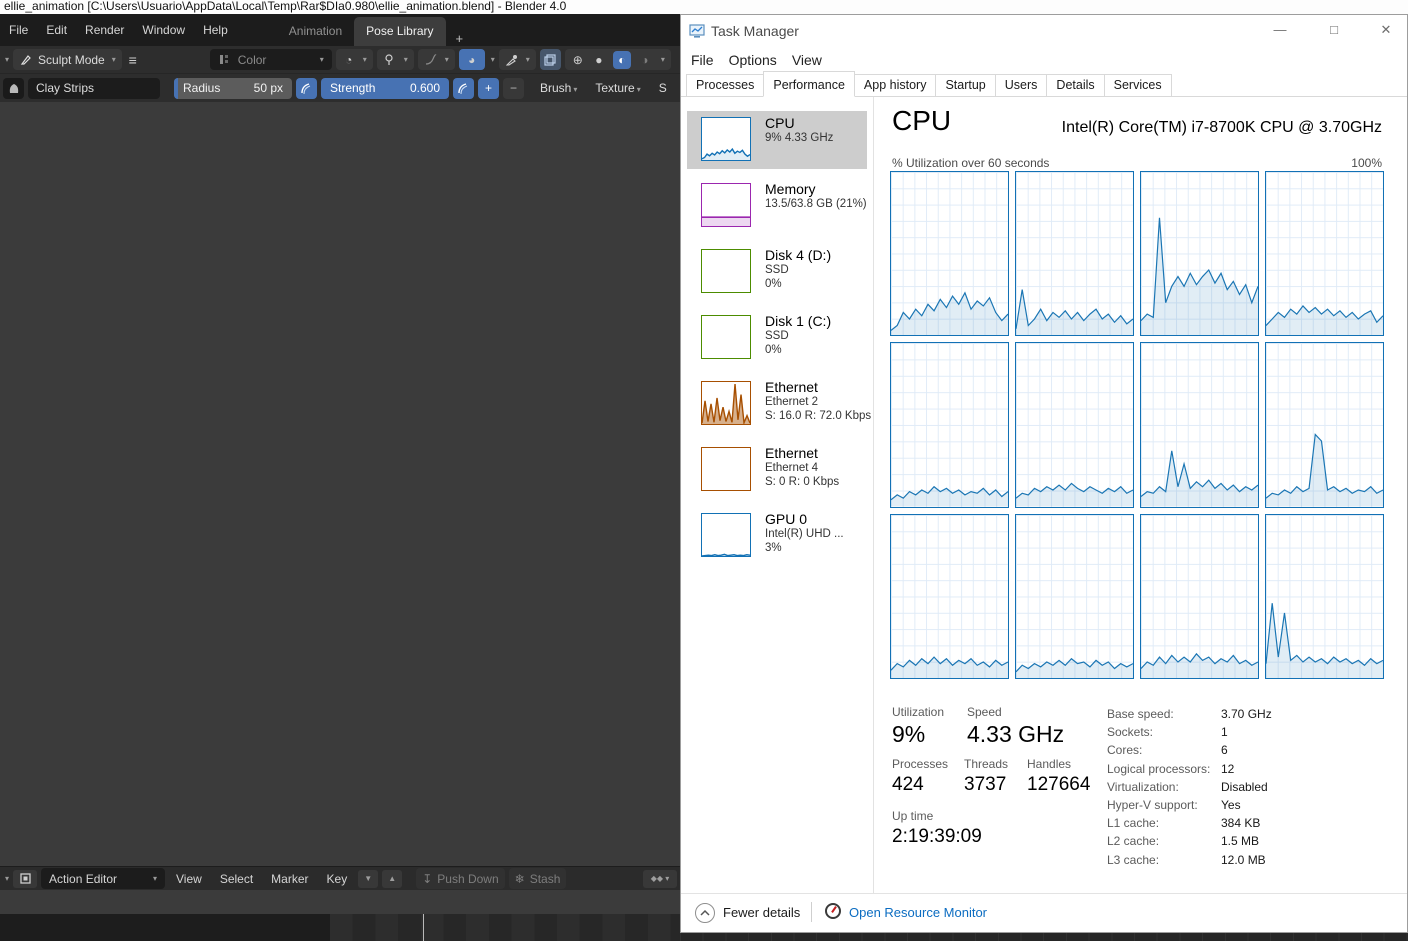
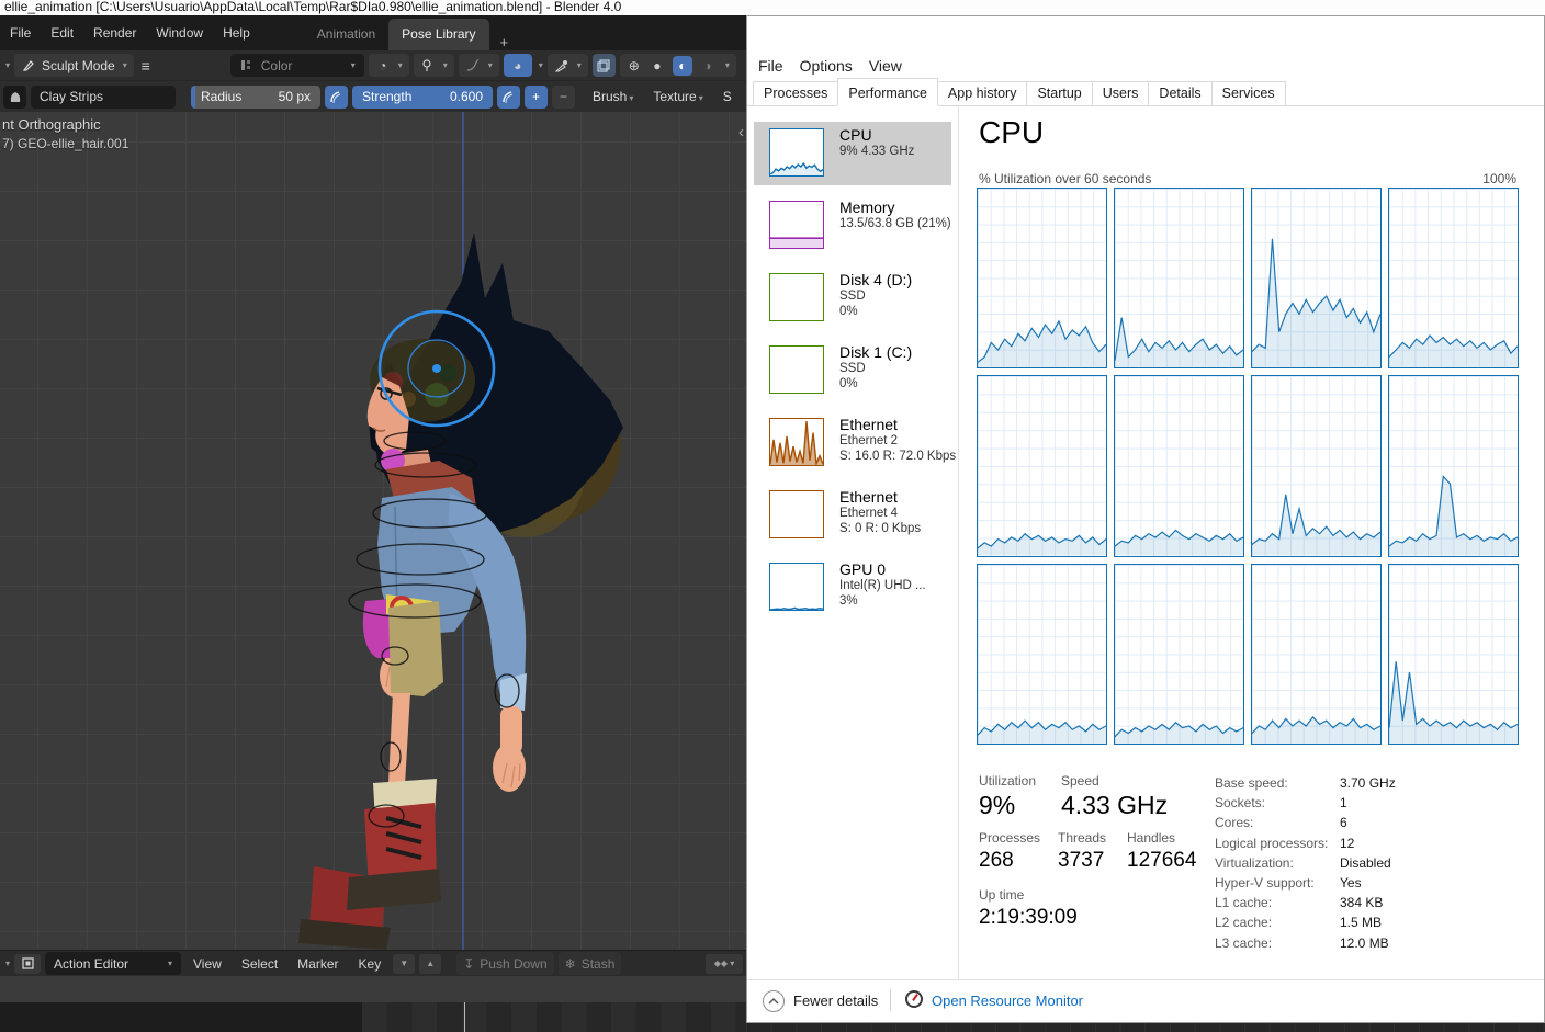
  ellie_animation [C:\Users\Usuario\AppData\Local\Temp\Rar$DIa0.980\ellie_animation.blend] - Blender 4.0
  File
  Edit
  Render
  Window
  Help
  Animation
  Pose Library
  +
  ▾
  Sculpt Mode
  ▾
  ≡
  Color
  ▾
  ◔
  ▾
  ▾
  ▾
  ◕
  ▾
  ▾
  ⊕
  ●
  ◐
  ◑
  ▾
  Clay Strips
  Radius
  50 px
  Strength
  0.600
  +
  −
  Brush ▾
  Texture ▾
  S
+ nt Orthographic
+ 7) GEO-ellie_hair.001
+ ‹
  ▾
  Action Editor
  ▾
  View
  Select
  Marker
  Key
  ▼
  ▲
  ↧
  Push Down
  ❄
  Stash
  ◆◆ ▾
- Task Manager
- —
- □
- ✕
  File
  Options
  View
  Processes
  Performance
  App history
  Startup
  Users
  Details
  Services
  CPU
  9% 4.33 GHz
  Memory
  13.5/63.8 GB (21%)
  Disk 4 (D:)
  SSD
  0%
  Disk 1 (C:)
  SSD
  0%
  Ethernet
  Ethernet 2
  S: 16.0 R: 72.0 Kbps
  Ethernet
  Ethernet 4
  S: 0 R: 0 Kbps
  GPU 0
  Intel(R) UHD ...
  3%
  CPU
- Intel(R) Core(TM) i7-8700K CPU @ 3.70GHz
  % Utilization over 60 seconds
  100%
  Utilization
  Speed
  9%
  4.33 GHz
  Processes
  Threads
  Handles
- 424
+ 268
  3737
  127664
  Up time
  2:19:39:09
  Base speed:
  3.70 GHz
  Sockets:
  1
  Cores:
  6
  Logical processors:
  12
  Virtualization:
  Disabled
  Hyper-V support:
  Yes
  L1 cache:
  384 KB
  L2 cache:
  1.5 MB
  L3 cache:
  12.0 MB
  Fewer details
  Open Resource Monitor
